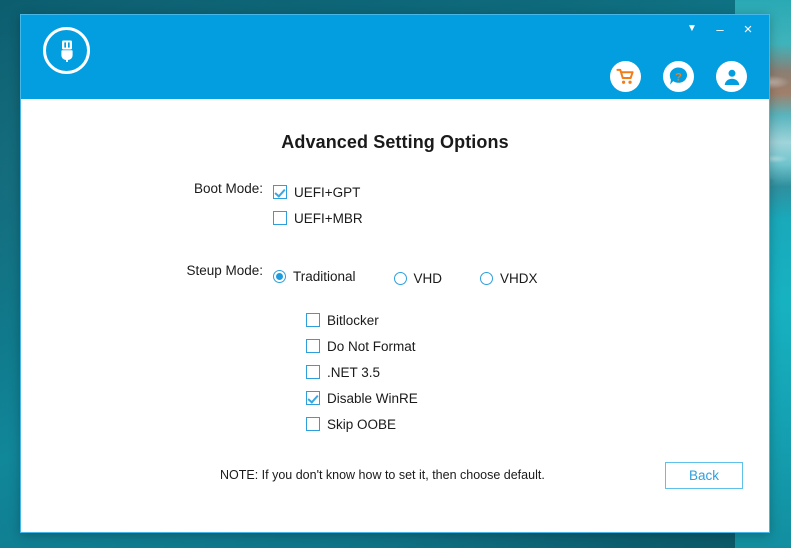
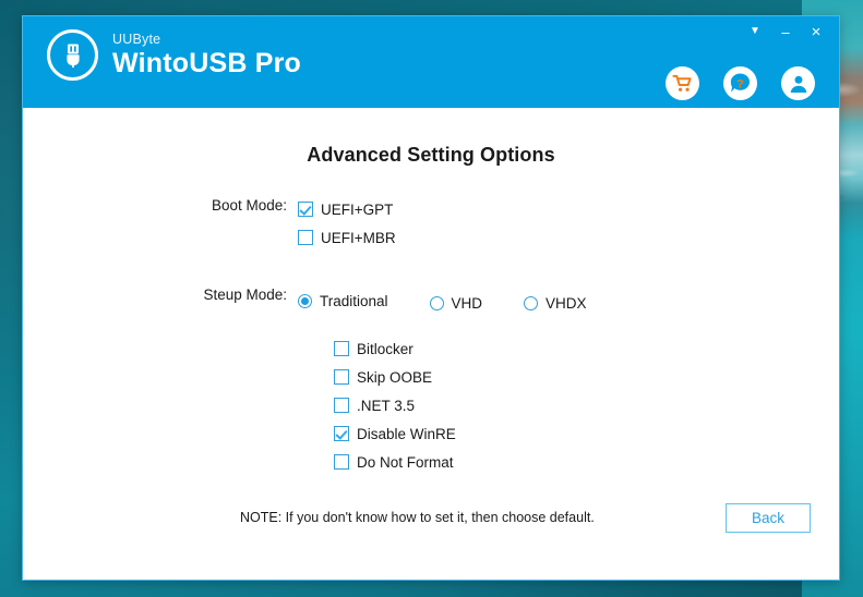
+ UUByte
+ WintoUSB Pro
  ▼
  –
  ×
  ?
  Advanced Setting Options
  Boot Mode:
  UEFI+GPT
  UEFI+MBR
  Steup Mode:
  Traditional
  VHD
  VHDX
  Bitlocker
- Do Not Format
+ Skip OOBE
  .NET 3.5
  Disable WinRE
- Skip OOBE
+ Do Not Format
  NOTE: If you don't know how to set it, then choose default.
  Back
